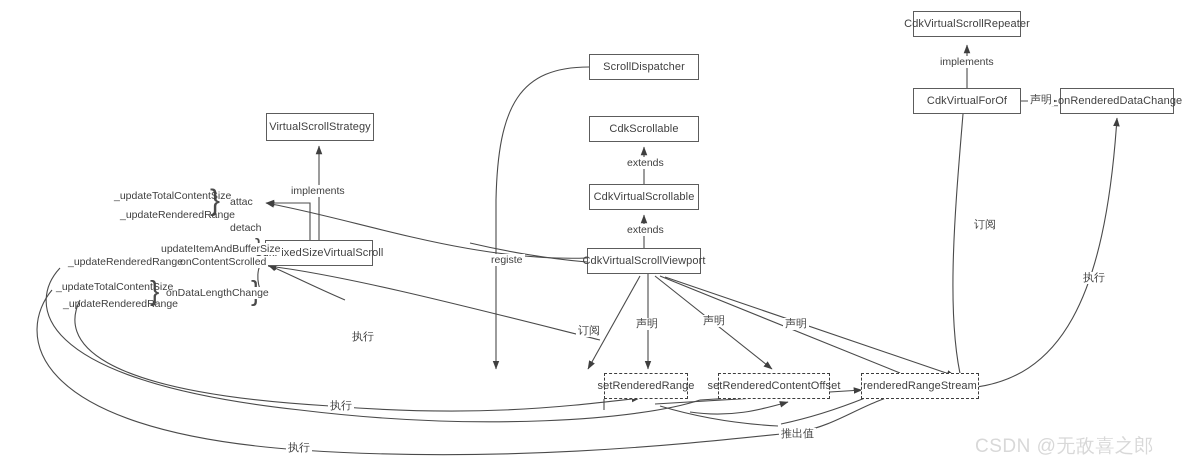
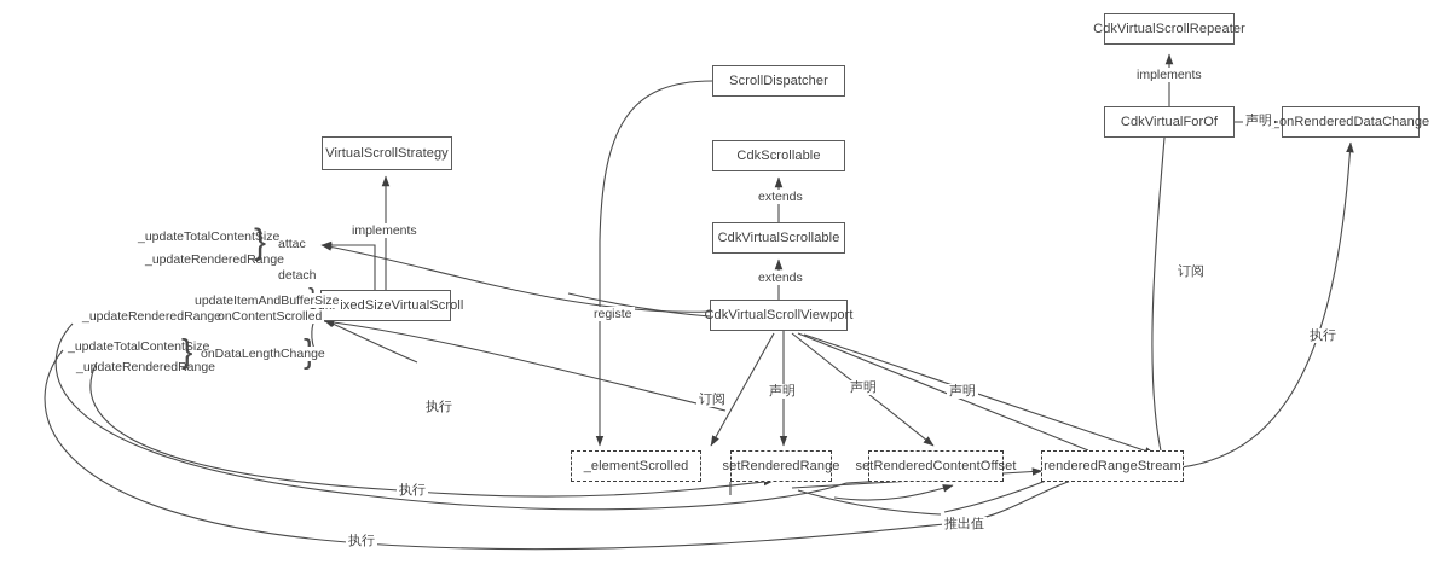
  VirtualScrollStrategy
  ixedSizeVirtualScroll
  ScrollDispatcher
  CdkScrollable
  CdkVirtualScrollable
  CdkVirtualScrollViewport
  CdkVirtualScrollRepeater
  CdkVirtualForOf
  _onRenderedDataChange
+ _elementScrolled
  setRenderedRange
  setRenderedContentOffset
  renderedRangeStream
  }
  }
  implements
  attac
  detach
  updateItemAndBufferSize
  onContentScrolled
  onDataLengthChange
  _updateTotalContentSize
  _updateRenderedRange
  _updateRenderedRange
  _updateTotalContentSize
  _updateRenderedRange
  extends
  extends
  registe
  implements
  声明
  订阅
  声明
  声明
  声明
  执行
  执行
  执行
  订阅
  执行
  推出值
- CSDN @无敌喜之郎
